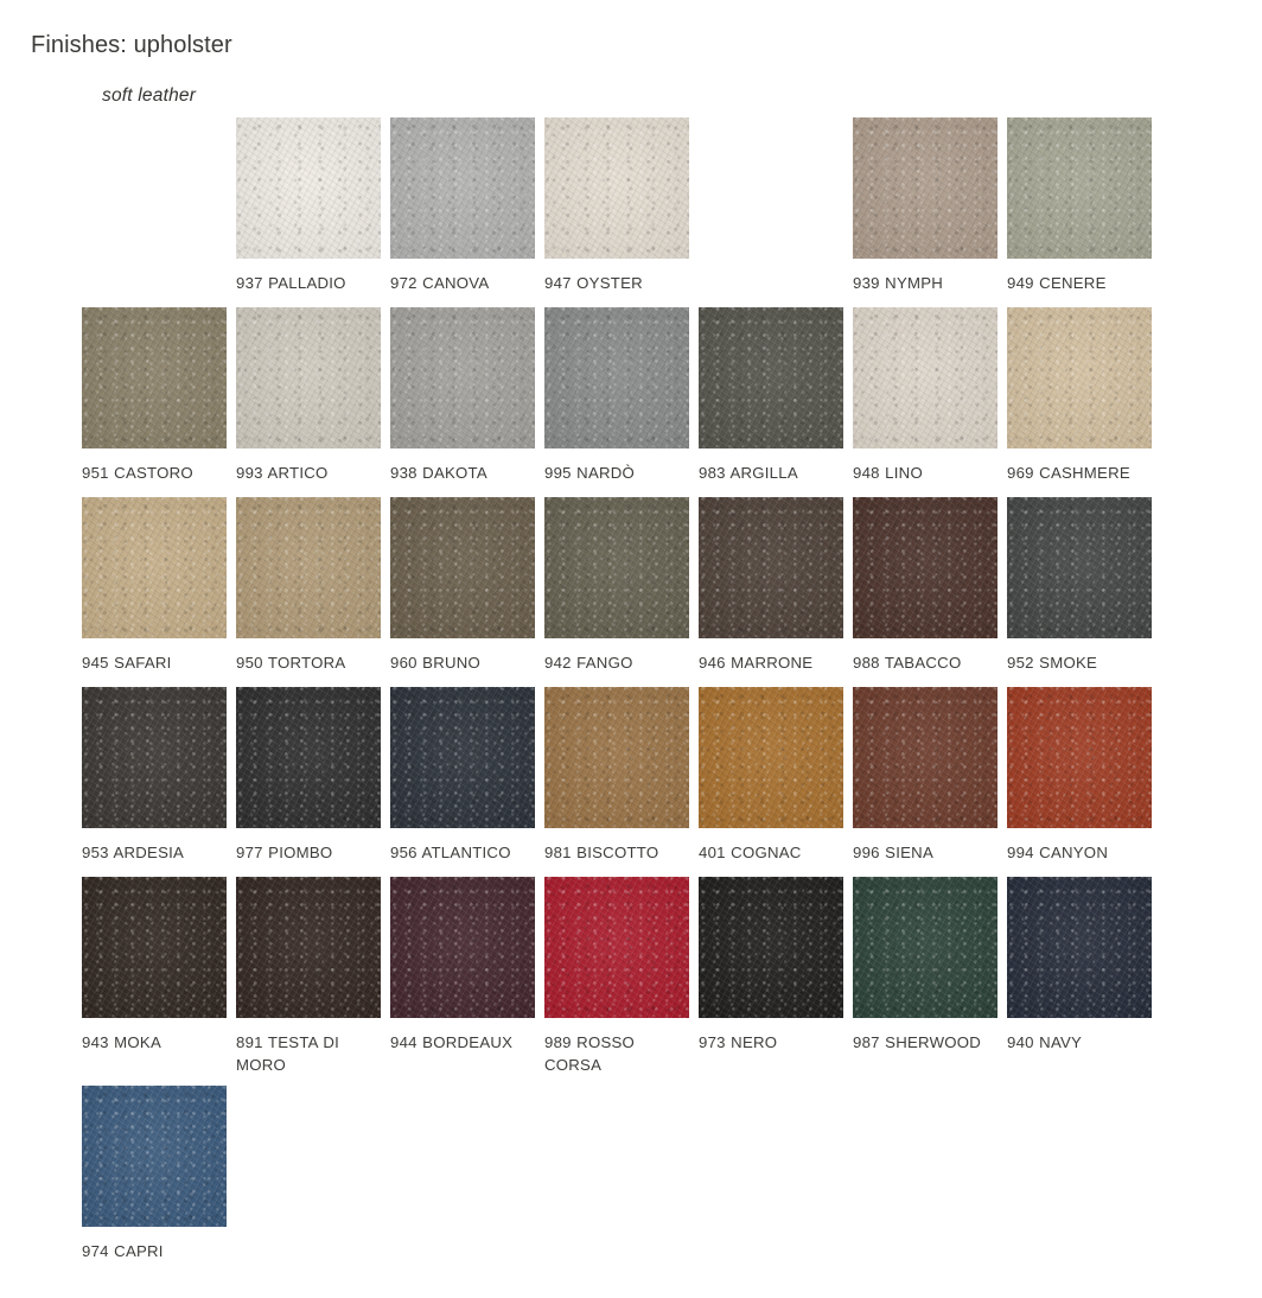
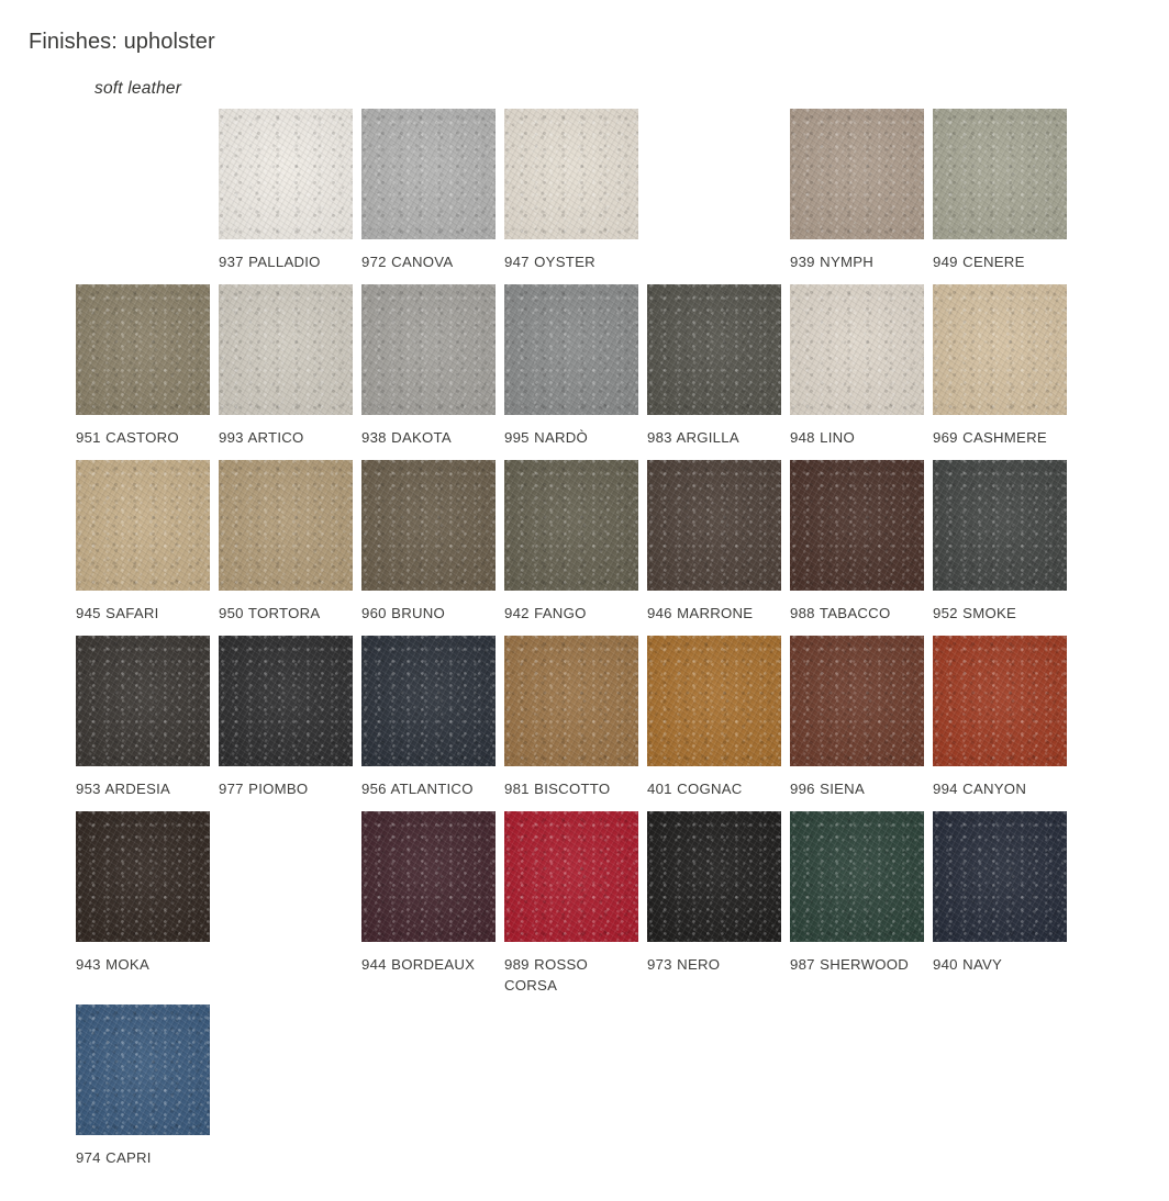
  Finishes: upholster
  soft leather
  937 PALLADIO
  972 CANOVA
  947 OYSTER
  939 NYMPH
  949 CENERE
  951 CASTORO
  993 ARTICO
  938 DAKOTA
  995 NARDÒ
  983 ARGILLA
  948 LINO
  969 CASHMERE
  945 SAFARI
  950 TORTORA
  960 BRUNO
  942 FANGO
  946 MARRONE
  988 TABACCO
  952 SMOKE
  953 ARDESIA
  977 PIOMBO
  956 ATLANTICO
  981 BISCOTTO
  401 COGNAC
  996 SIENA
  994 CANYON
  943 MOKA
- 891 TESTA DI MORO
  944 BORDEAUX
  989 ROSSO CORSA
  973 NERO
  987 SHERWOOD
  940 NAVY
  974 CAPRI
